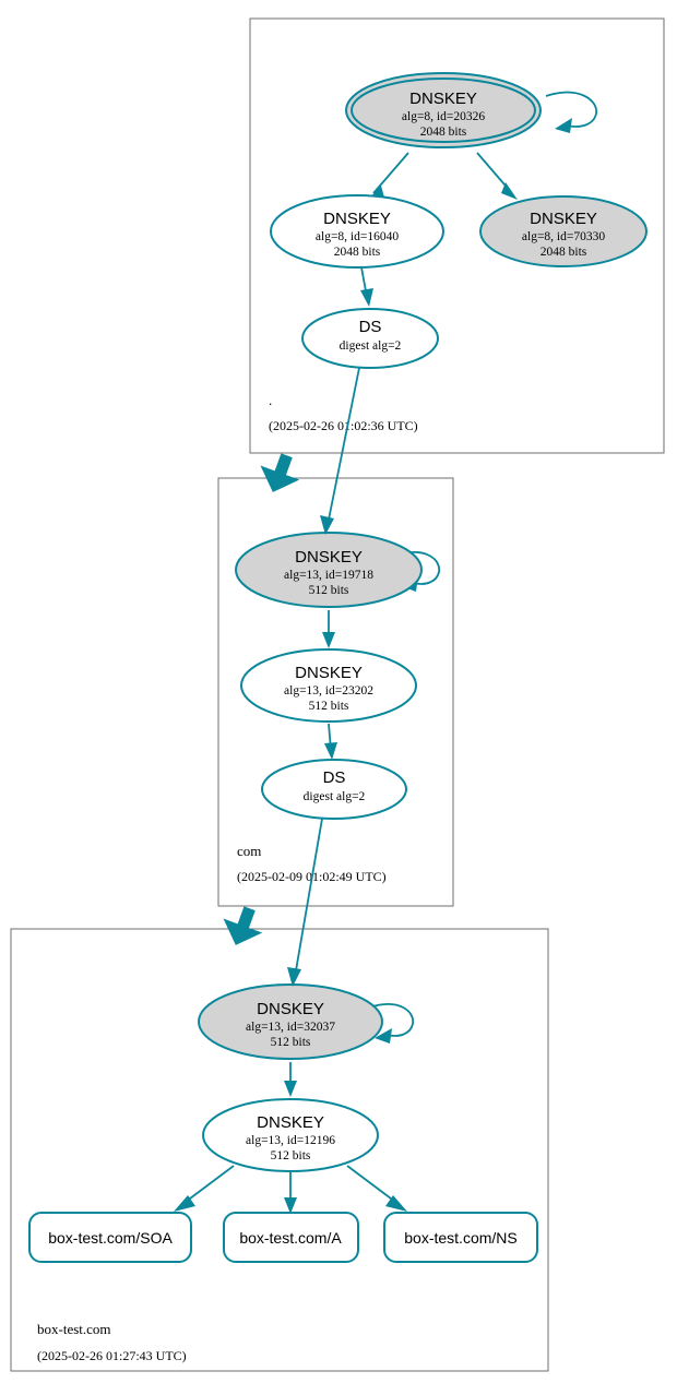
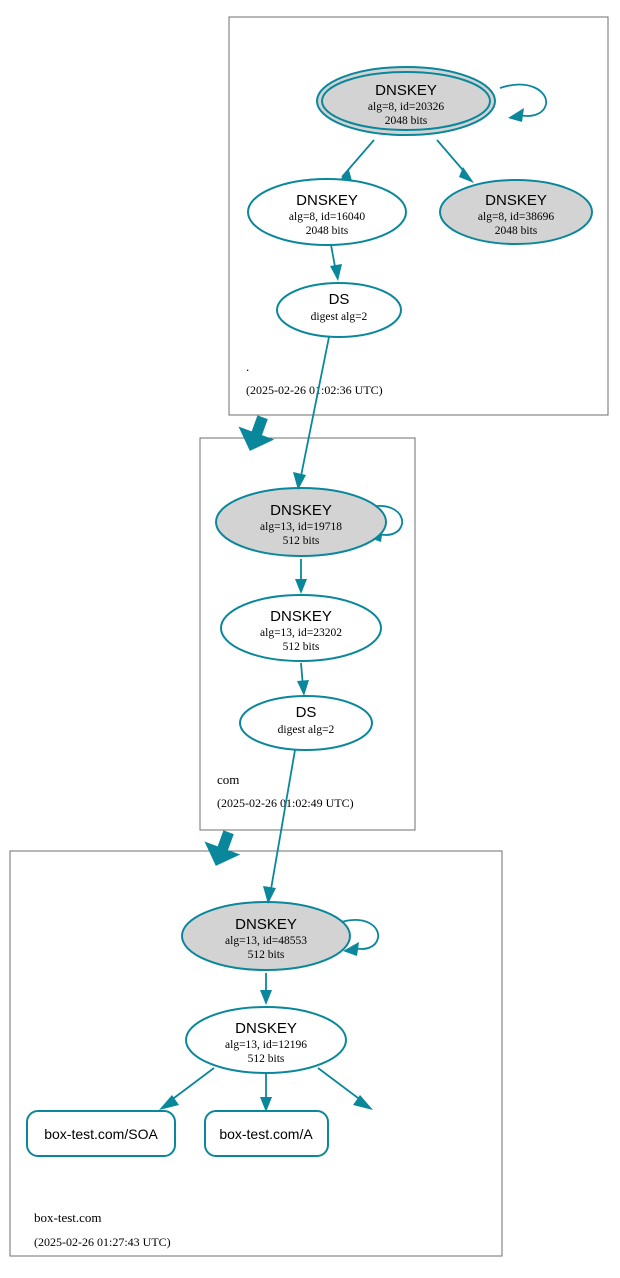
  DNSKEY
  alg=8, id=20326
  2048 bits
  DNSKEY
  alg=8, id=16040
  2048 bits
  DNSKEY
- alg=8, id=70330
+ alg=8, id=38696
  2048 bits
  DS
  digest alg=2
  .
  (2025-02-26 0:02:36 UTC)
  DNSKEY
  alg=13, id=19718
  512 bits
  DNSKEY
  alg=13, id=23202
  512 bits
  DS
  digest alg=2
  com
- (2025-02-09 01:02:49 UTC)
+ (2025-02-26 01:02:49 UTC)
  DNSKEY
- alg=13, id=32037
+ alg=13, id=48553
  512 bits
  DNSKEY
  alg=13, id=12196
  512 bits
  box-test.com/SOA
  box-test.com/A
- box-test.com/NS
  box-test.com
  (2025-02-26 01:27:43 UTC)
